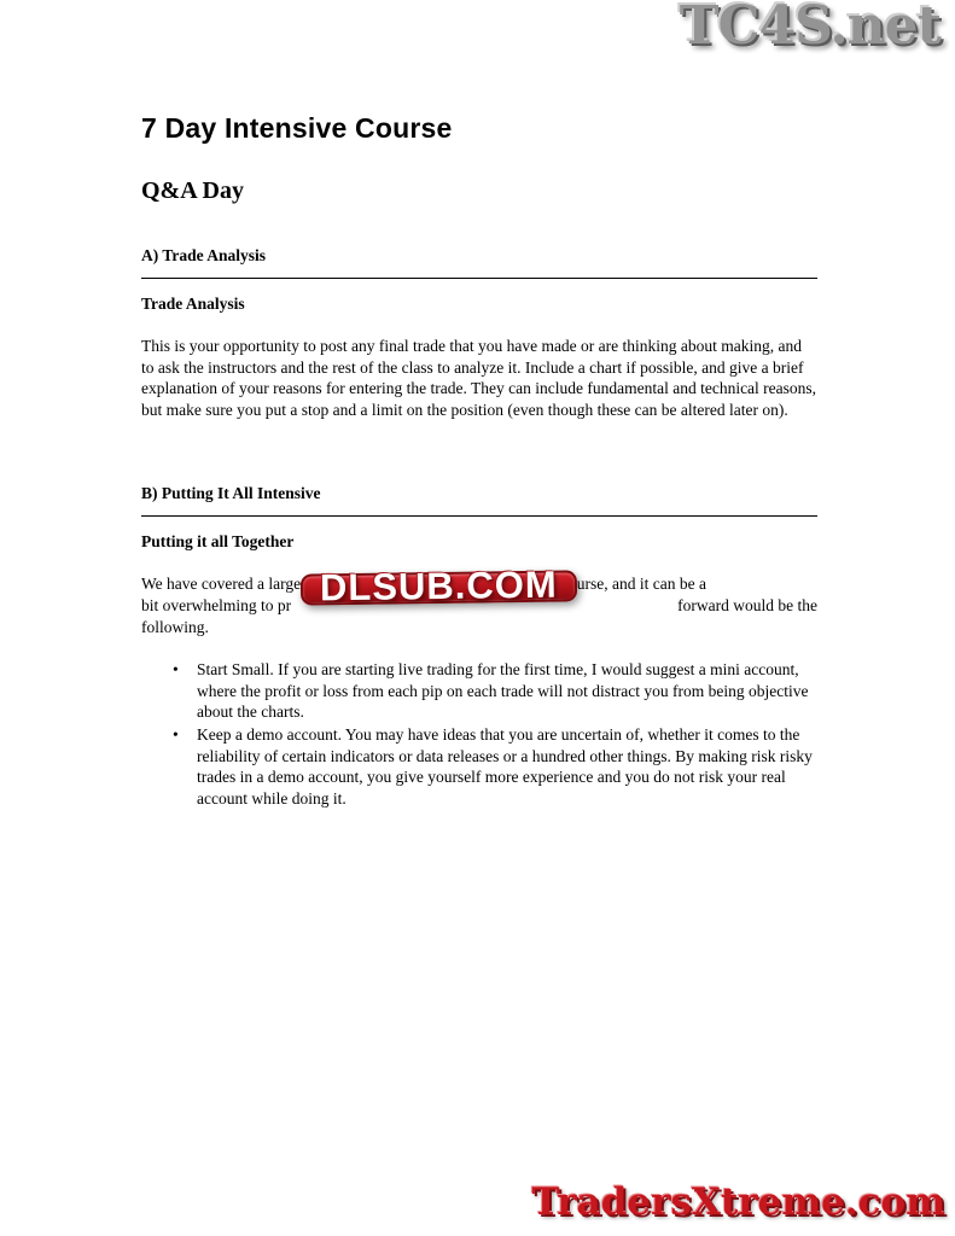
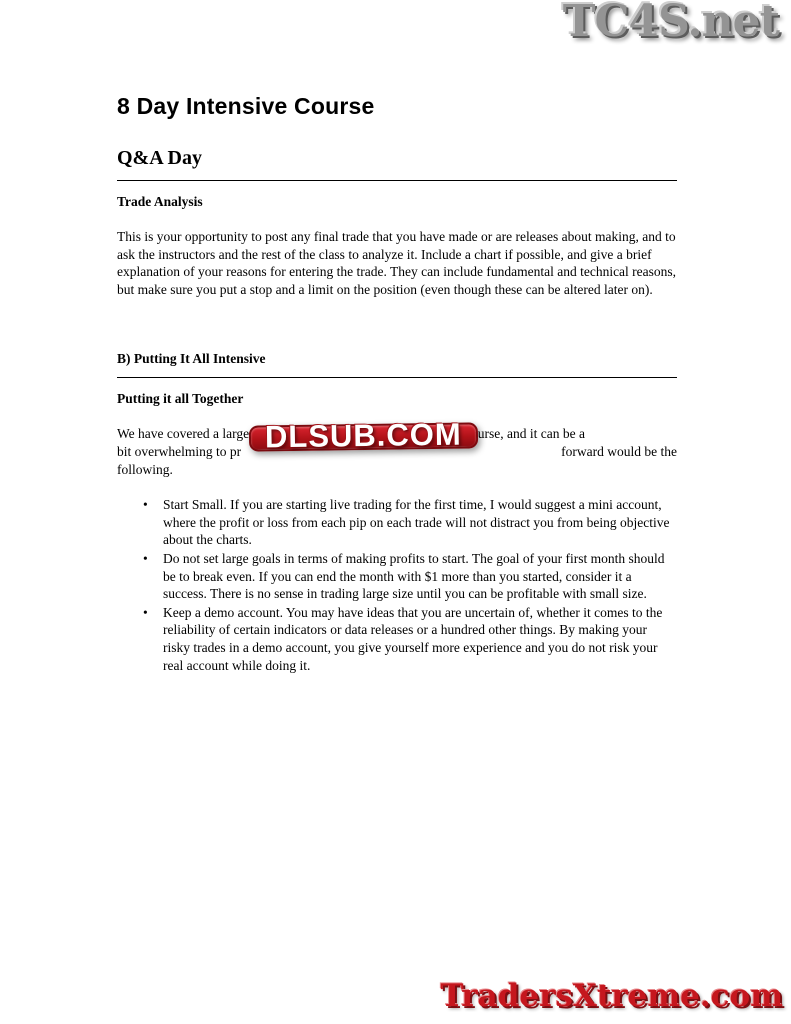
  TC4S.net
- 7 Day Intensive Course
+ 8 Day Intensive Course
  Q&A Day
- A) Trade Analysis
  Trade Analysis
- This is your opportunity to post any final trade that you have made or are thinking about making, and to ask the instructors and the rest of the class to analyze it. Include a chart if possible, and give a brief explanation of your reasons for entering the trade. They can include fundamental and technical reasons, but make sure you put a stop and a limit on the position (even though these can be altered later on).
+ This is your opportunity to post any final trade that you have made or are releases about making, and to ask the instructors and the rest of the class to analyze it. Include a chart if possible, and give a brief explanation of your reasons for entering the trade. They can include fundamental and technical reasons, but make sure you put a stop and a limit on the position (even though these can be altered later on).
  B) Putting It All Intensive
  Putting it all Together
  bit overwhelming to pr
  forward would be the
  following.
  DLSUB.COM
  Start Small. If you are starting live trading for the first time, I would suggest a mini account, where the profit or loss from each pip on each trade will not distract you from being objective about the charts.
+ Do not set large goals in terms of making profits to start. The goal of your first month should be to break even. If you can end the month with $1 more than you started, consider it a success. There is no sense in trading large size until you can be profitable with small size.
- Keep a demo account. You may have ideas that you are uncertain of, whether it comes to the reliability of certain indicators or data releases or a hundred other things. By making risk risky trades in a demo account, you give yourself more experience and you do not risk your real account while doing it.
+ Keep a demo account. You may have ideas that you are uncertain of, whether it comes to the reliability of certain indicators or data releases or a hundred other things. By making your risky trades in a demo account, you give yourself more experience and you do not risk your real account while doing it.
  TradersXtreme.com
